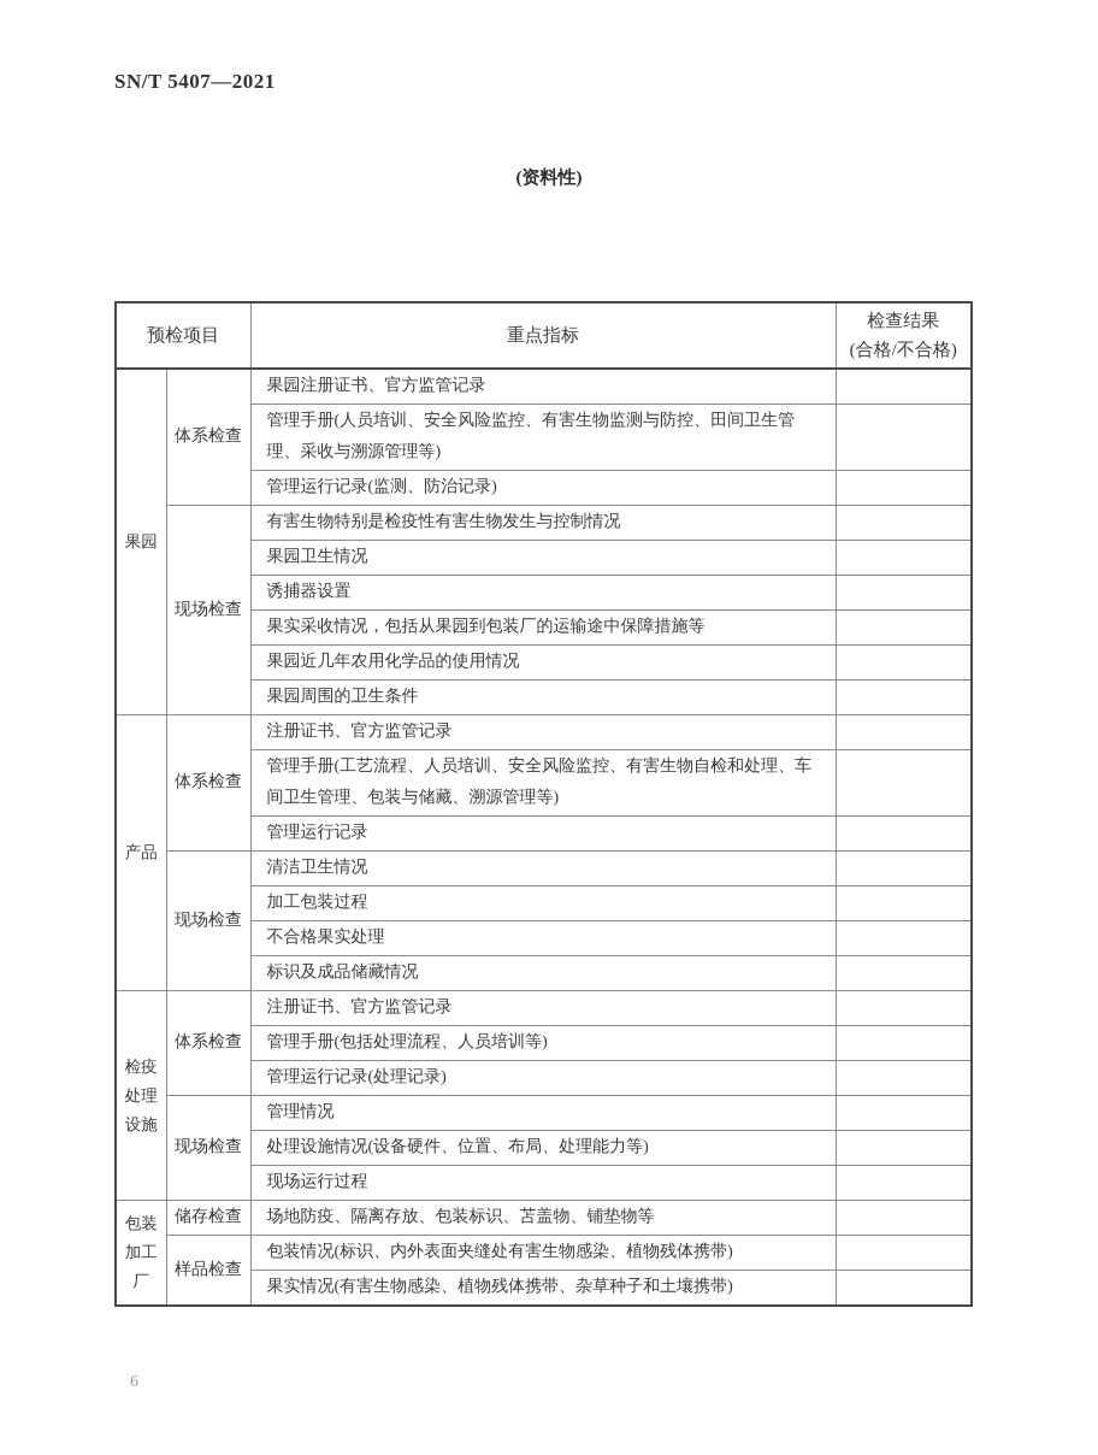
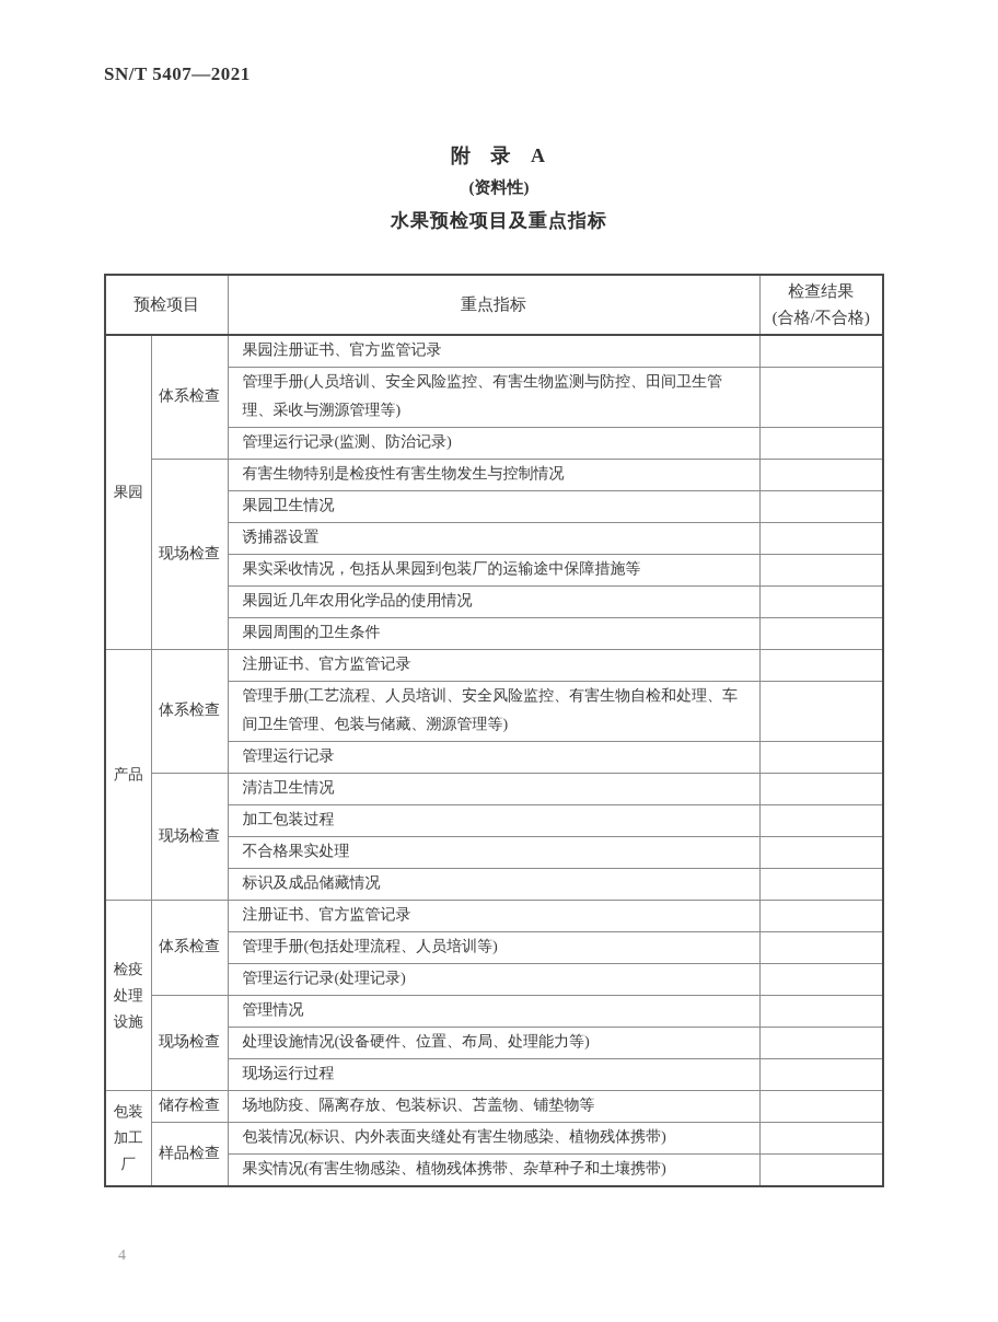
  SN/T 5407—2021
+ 附 录 A
  (资料性)
+ 水果预检项目及重点指标
  预检项目	重点指标	检查结果 (合格/不合格)
  果园	体系检查	果园注册证书、官方监管记录
  管理手册(人员培训、安全风险监控、有害生物监测与防控、田间卫生管理、采收与溯源管理等)
  管理运行记录(监测、防治记录)
  现场检查	有害生物特别是检疫性有害生物发生与控制情况
  果园卫生情况
  诱捕器设置
  果实采收情况，包括从果园到包装厂的运输途中保障措施等
  果园近几年农用化学品的使用情况
  果园周围的卫生条件
  产品	体系检查	注册证书、官方监管记录
  管理手册(工艺流程、人员培训、安全风险监控、有害生物自检和处理、车间卫生管理、包装与储藏、溯源管理等)
  管理运行记录
  现场检查	清洁卫生情况
  加工包装过程
  不合格果实处理
  标识及成品储藏情况
  检疫处理设施	体系检查	注册证书、官方监管记录
  管理手册(包括处理流程、人员培训等)
  管理运行记录(处理记录)
  现场检查	管理情况
  处理设施情况(设备硬件、位置、布局、处理能力等)
  现场运行过程
  包装加工厂	储存检查	场地防疫、隔离存放、包装标识、苫盖物、铺垫物等
  样品检查	包装情况(标识、内外表面夹缝处有害生物感染、植物残体携带)
  果实情况(有害生物感染、植物残体携带、杂草种子和土壤携带)
- 6
+ 4
